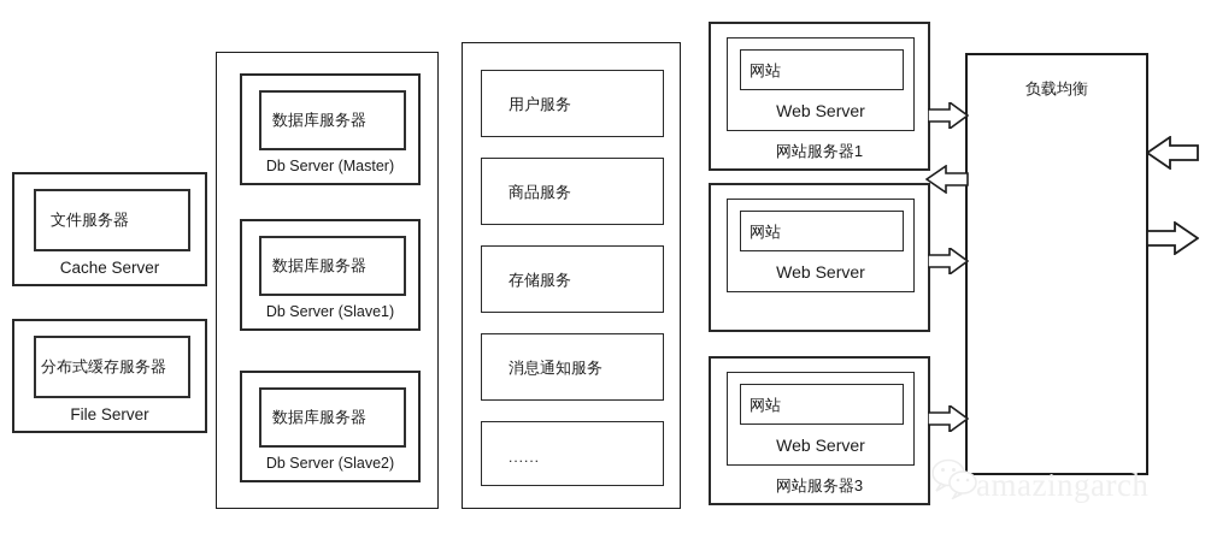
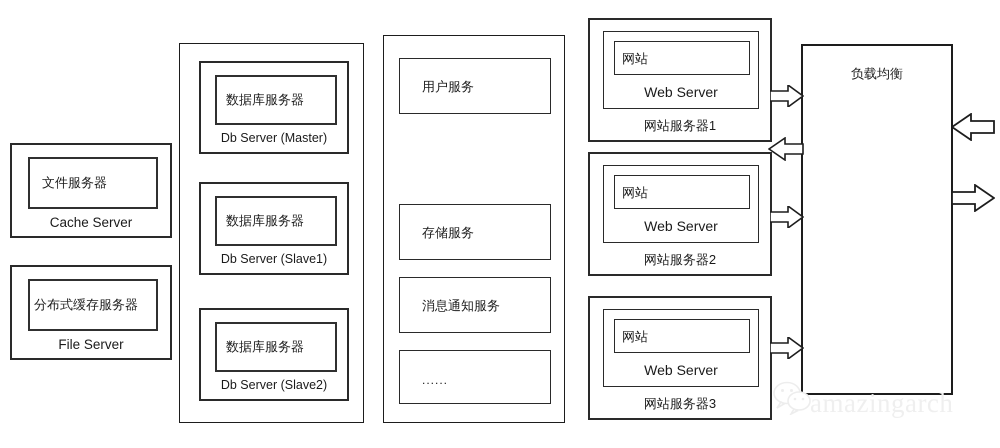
  文件服务器
  Cache Server
  分布式缓存服务器
  File Server
  数据库服务器
  Db Server (Master)
  数据库服务器
  Db Server (Slave1)
  数据库服务器
  Db Server (Slave2)
  用户服务
- 商品服务
  存储服务
  消息通知服务
  ......
  网站
  Web Server
  网站服务器1
  网站
  Web Server
+ 网站服务器2
  网站
  Web Server
  网站服务器3
  负载均衡
  amazingarch
